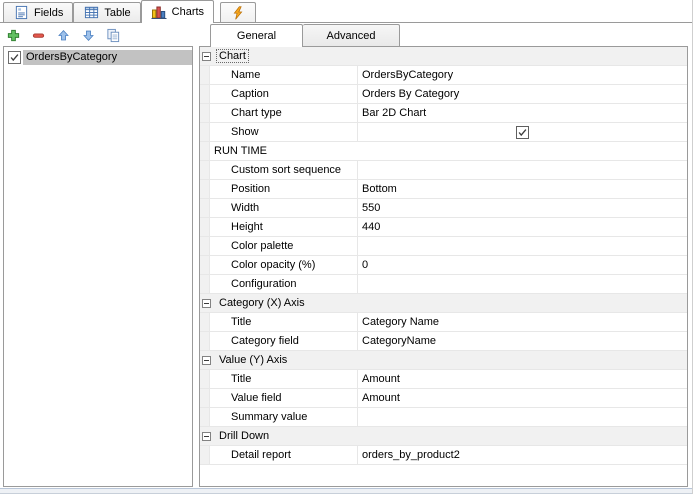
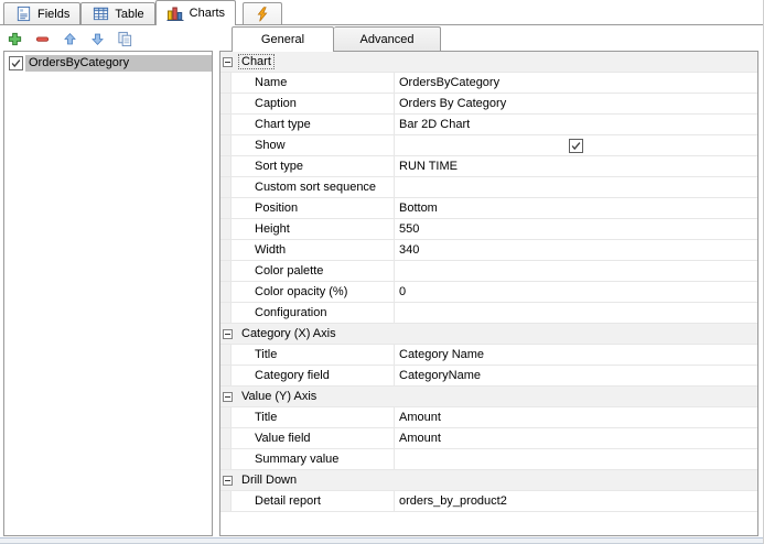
  Fields
  Table
  Charts
  OrdersByCategory
  General
  Advanced
  Chart
  Name
  OrdersByCategory
  Caption
  Orders By Category
  Chart type
  Bar 2D Chart
  Show
+ Sort type
  RUN TIME
  Custom sort sequence
  Position
  Bottom
- Width
+ Height
  550
- Height
+ Width
- 440
+ 340
  Color palette
  Color opacity (%)
  0
  Configuration
  Category (X) Axis
  Title
  Category Name
  Category field
  CategoryName
  Value (Y) Axis
  Title
  Amount
  Value field
  Amount
  Summary value
  Drill Down
  Detail report
  orders_by_product2
